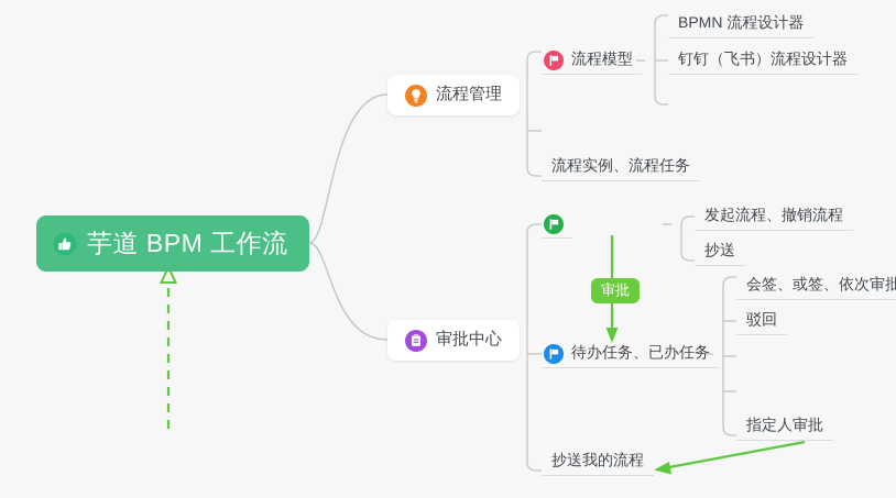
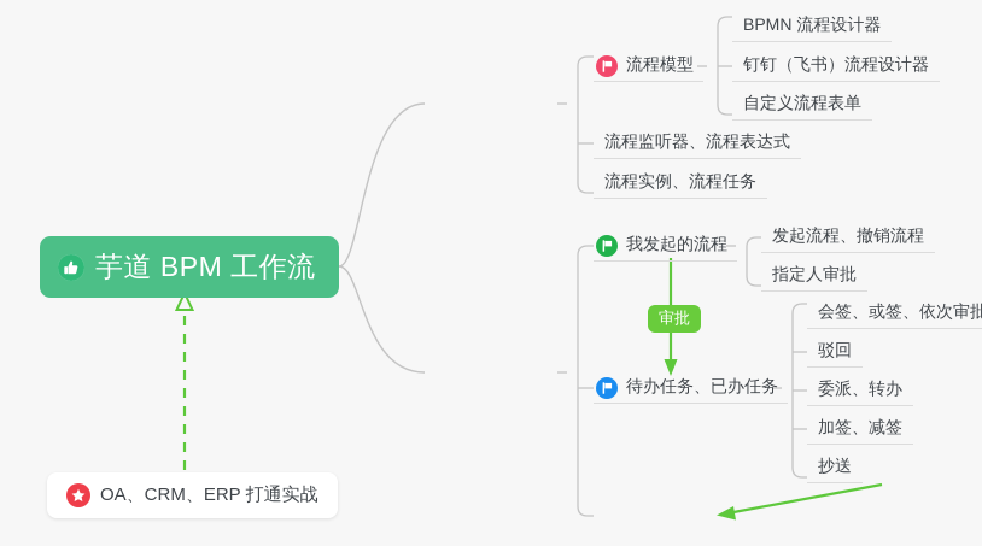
  芋道 BPM 工作流
- 流程管理
- 审批中心
  流程模型
  BPMN 流程设计器
  钉钉（飞书）流程设计器
+ 自定义流程表单
+ 流程监听器、流程表达式
  流程实例、流程任务
+ 我发起的流程
  发起流程、撤销流程
- 抄送
+ 指定人审批
  待办任务、已办任务
  会签、或签、依次审批
  驳回
+ 委派、转办
+ 加签、减签
- 指定人审批
+ 抄送
- 抄送我的流程
  审批
+ OA、CRM、ERP 打通实战
